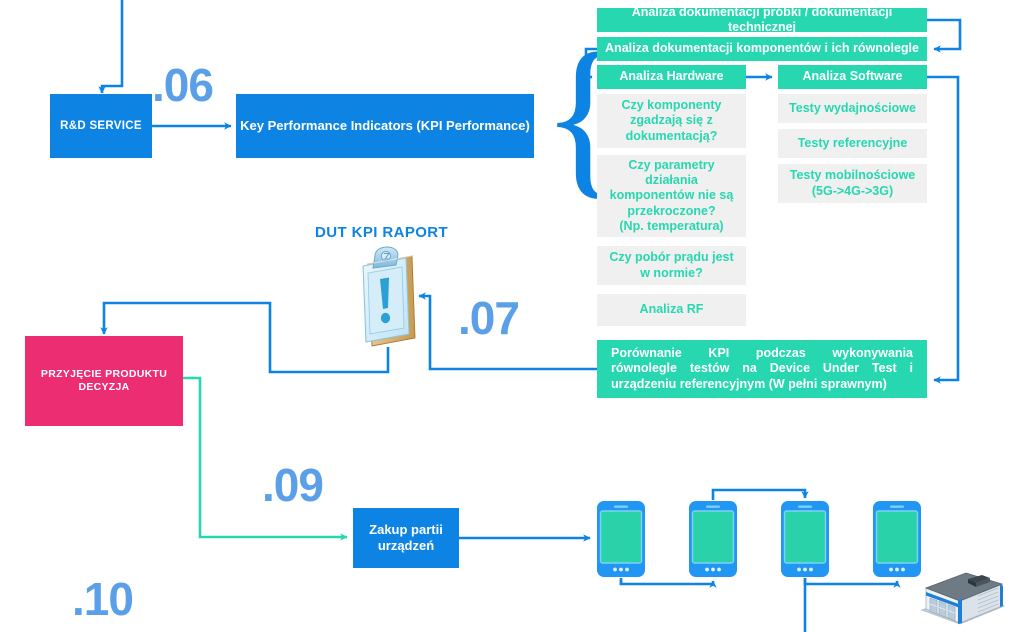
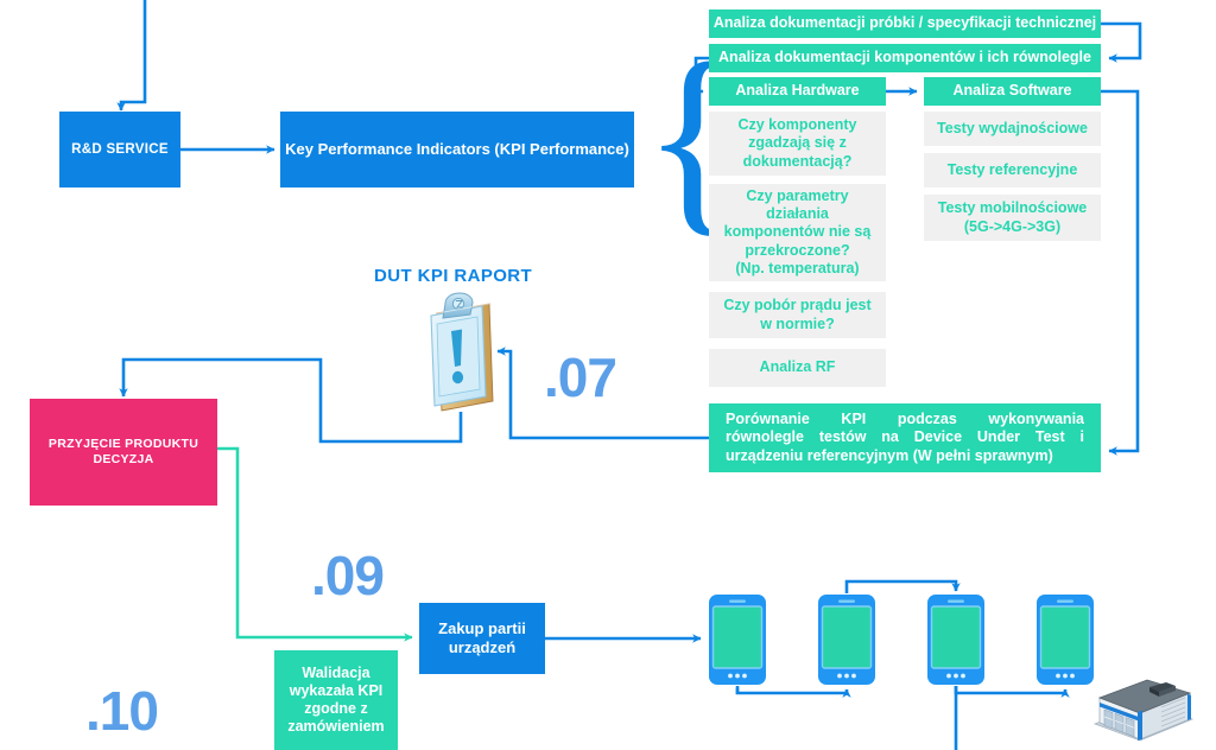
  {
  R&D SERVICE
  Key Performance Indicators (KPI Performance)
  PRZYJĘCIE PRODUKTU
  DECYZJA
  Zakup partii
  urządzeń
+ Walidacja
+ wykazała KPI
+ zgodne z
+ zamówieniem
- Analiza dokumentacji próbki / dokumentacji technicznej
+ Analiza dokumentacji próbki / specyfikacji technicznej
  Analiza dokumentacji komponentów i ich równolegle
  Analiza Hardware
  Analiza Software
  Porównanie KPI podczas wykonywania równolegle testów na Device Under Test i urządzeniu referencyjnym (W pełni sprawnym)
  Czy komponenty
  zgadzają się z
  dokumentacją?
  Czy parametry
  działania
  komponentów nie są
  przekroczone?
  (Np. temperatura)
  Czy pobór prądu jest
  w normie?
  Analiza RF
  Testy wydajnościowe
  Testy referencyjne
  Testy mobilnościowe
  (5G->4G->3G)
- .06
  .07
  .09
  .10
  DUT KPI RAPORT
